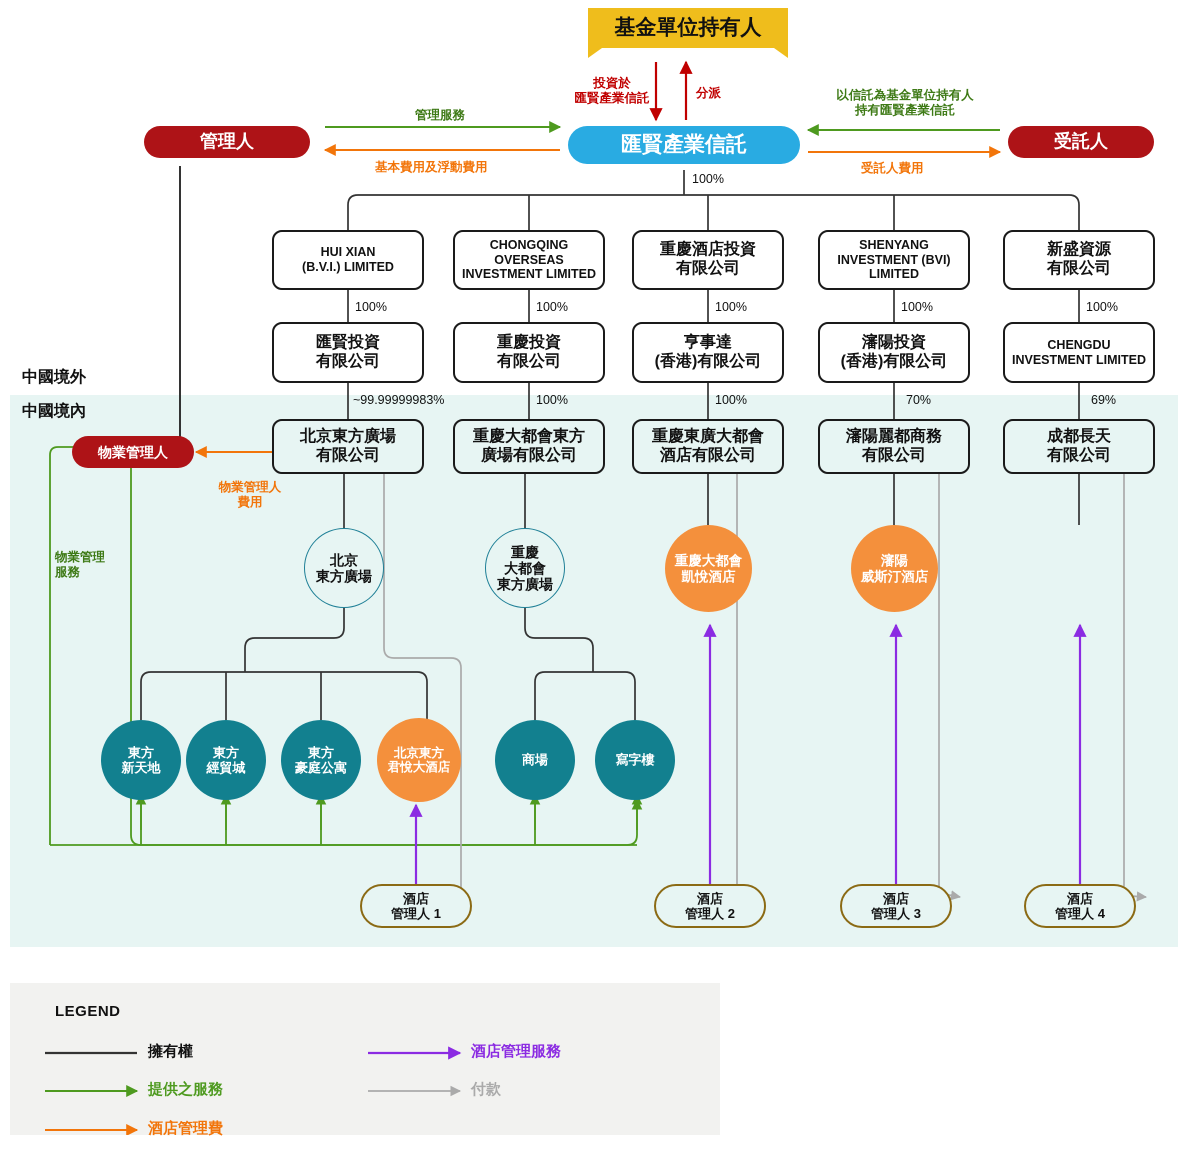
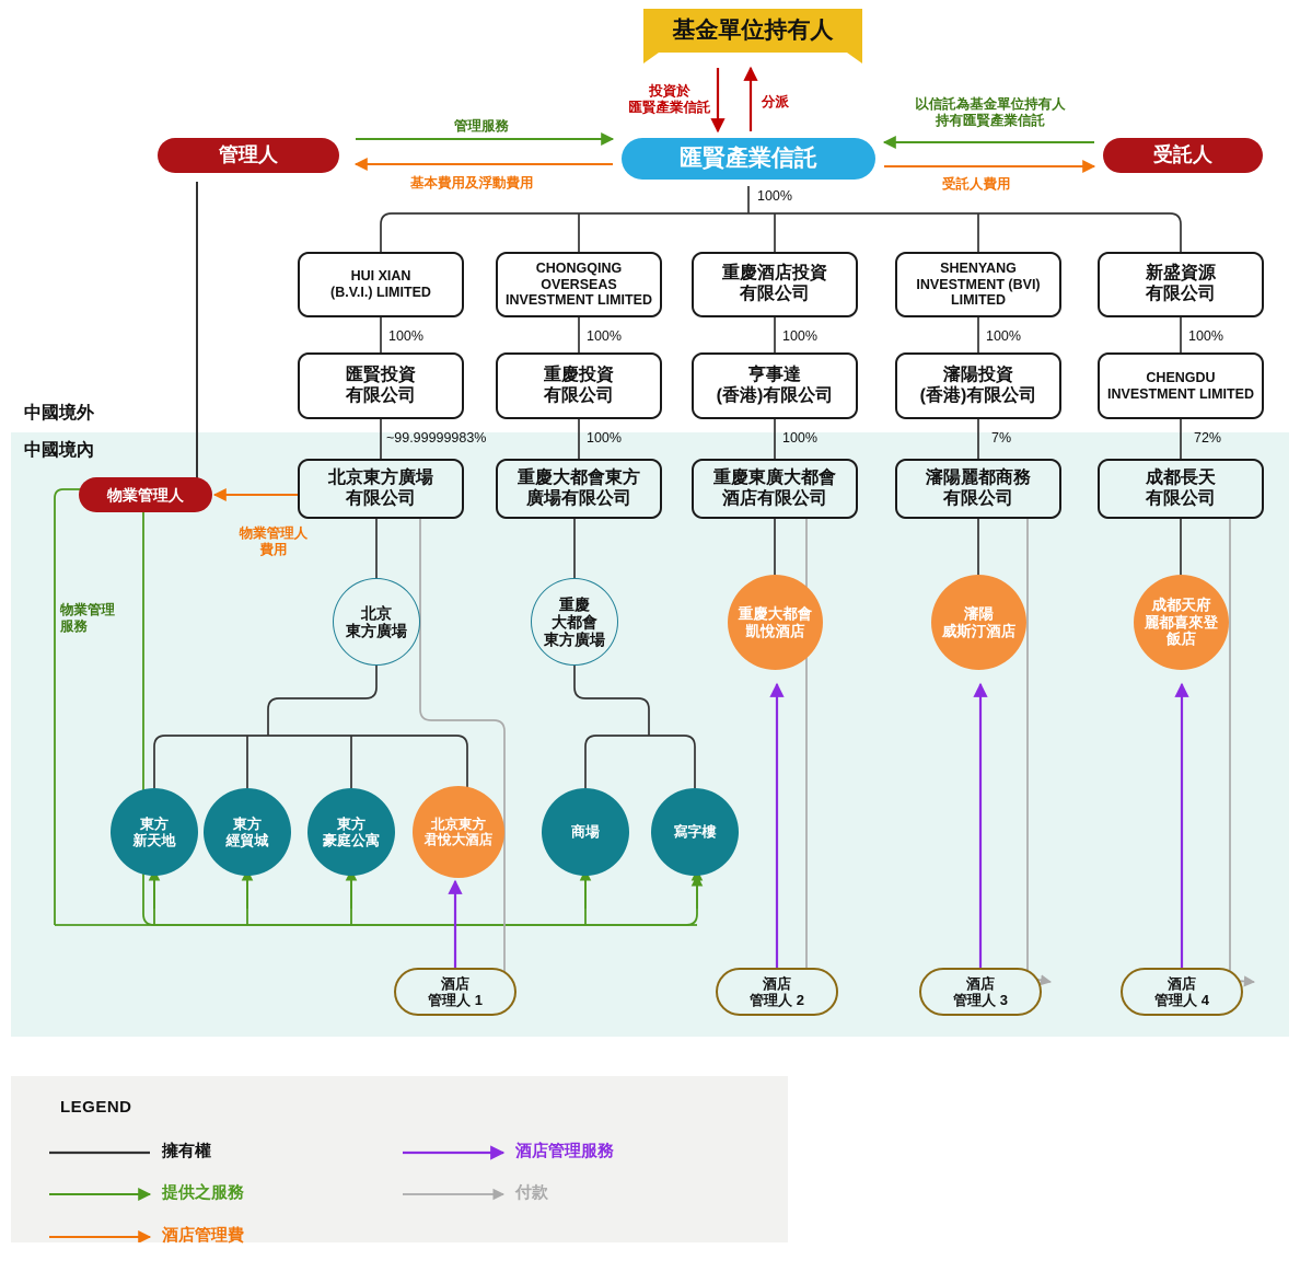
  基金單位持有人
  投資於
  匯賢產業信託
  分派
  管理服務
  基本費用及浮動費用
  以信託為基金單位持有人
  持有匯賢產業信託
  受託人費用
  管理人
  匯賢產業信託
  受託人
  100%
  中國境外
  中國境內
  物業管理人
  物業管理人
  費用
  物業管理
  服務
  HUI XIAN
  (B.V.I.) LIMITED
  100%
  匯賢投資
  有限公司
  ~99.99999983%
  北京東方廣場
  有限公司
  北京
  東方廣場
  CHONGQING OVERSEAS
  INVESTMENT LIMITED
  100%
  重慶投資
  有限公司
  100%
  重慶大都會東方
  廣場有限公司
  重慶
  大都會
  東方廣場
  重慶酒店投資
  有限公司
  100%
  亨事達
  (香港)有限公司
  100%
  重慶東廣大都會
  酒店有限公司
  重慶大都會
  凱悅酒店
  SHENYANG
  INVESTMENT (BVI)
  LIMITED
  100%
  瀋陽投資
  (香港)有限公司
- 70%
+ 7%
  瀋陽麗都商務
  有限公司
  瀋陽
  威斯汀酒店
  新盛資源
  有限公司
  100%
  CHENGDU
  INVESTMENT LIMITED
- 69%
+ 72%
  成都長天
  有限公司
+ 成都天府
+ 麗都喜來登
+ 飯店
  東方
  新天地
  東方
  經貿城
  東方
  豪庭公寓
  北京東方
  君悅大酒店
  商場
  寫字樓
  酒店
  管理人 1
  酒店
  管理人 2
  酒店
  管理人 3
  酒店
  管理人 4
  LEGEND
  擁有權
  提供之服務
  酒店管理費
  酒店管理服務
  付款
